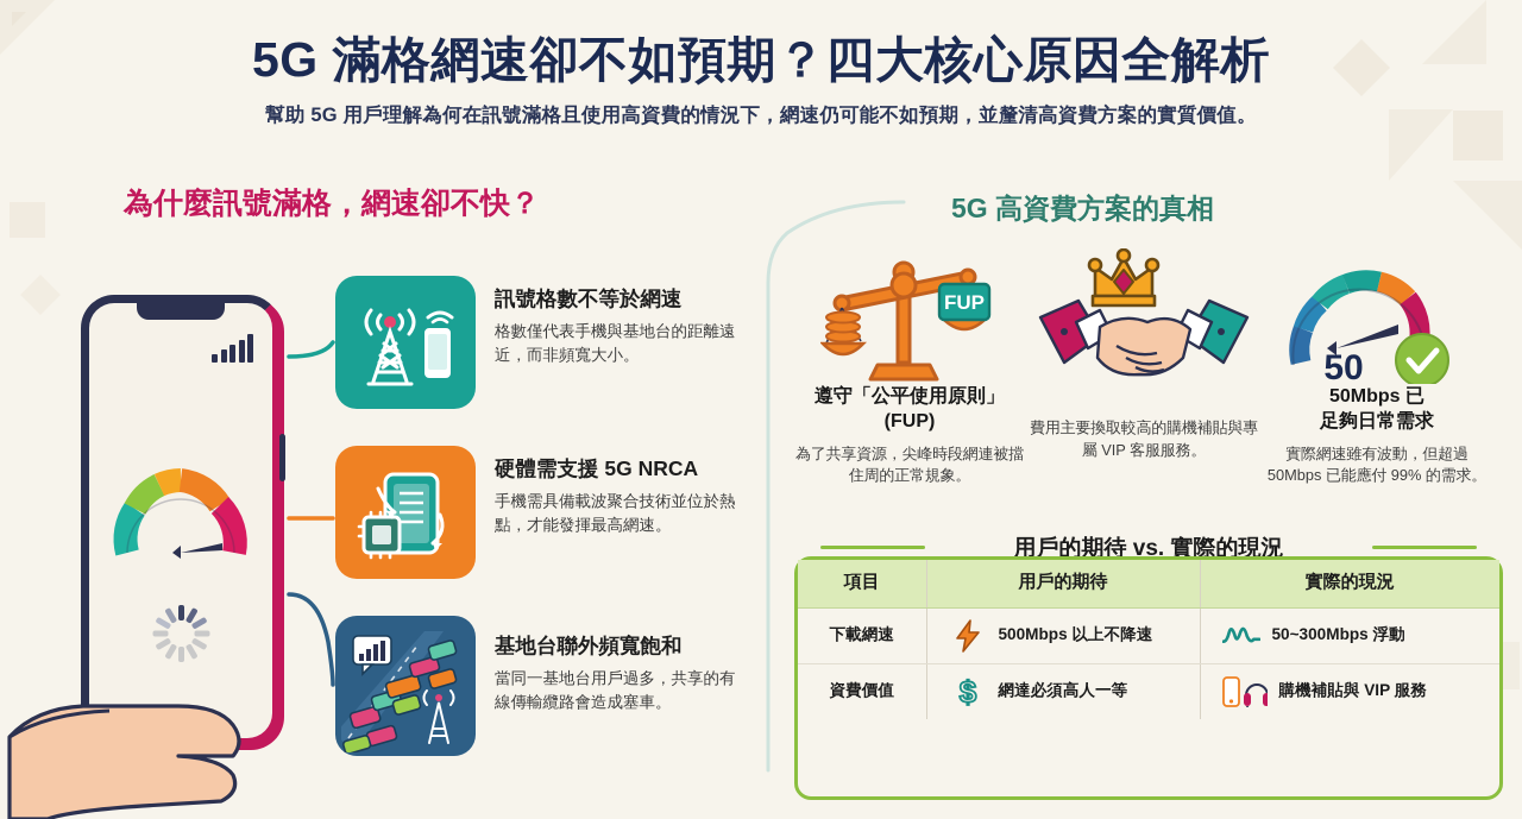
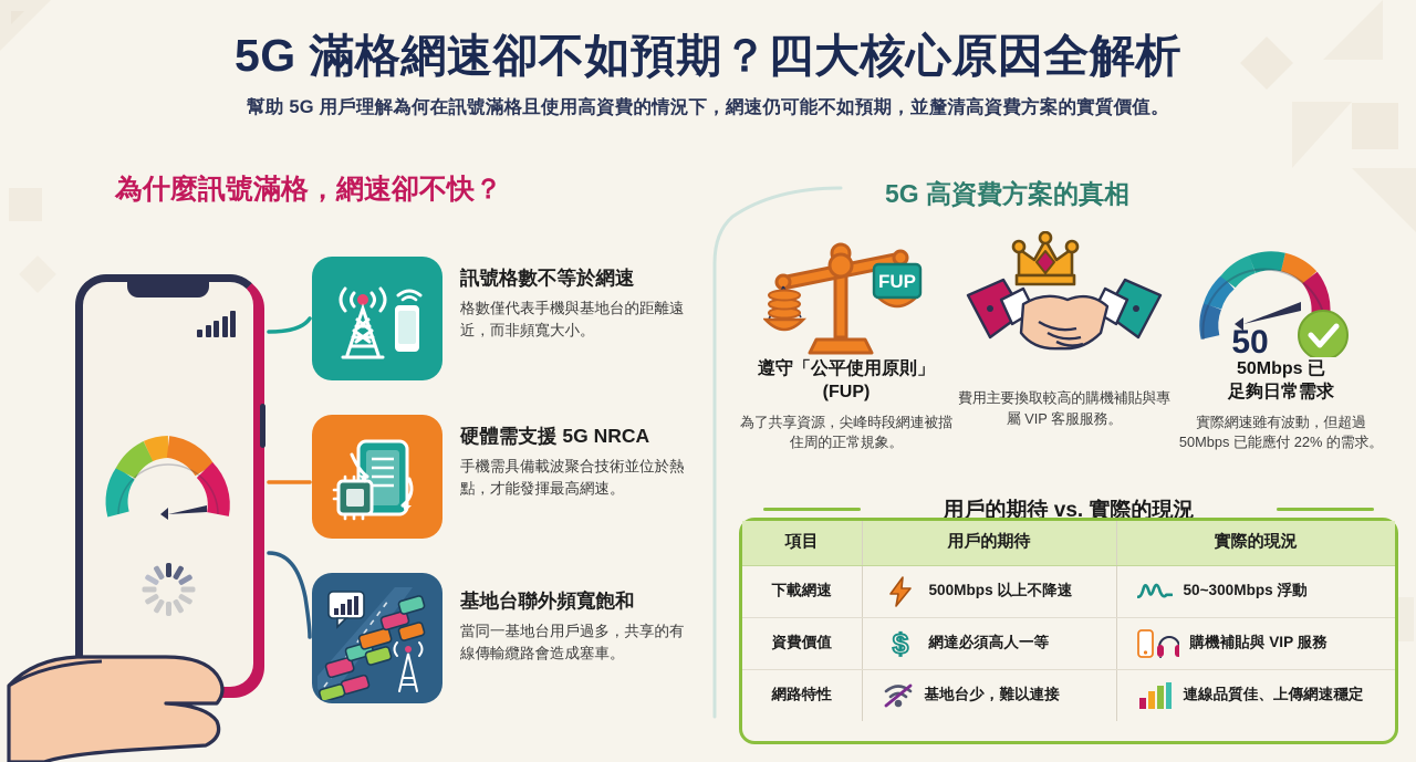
  5G 滿格網速卻不如預期？四大核心原因全解析
  幫助 5G 用戶理解為何在訊號滿格且使用高資費的情況下，網速仍可能不如預期，並釐清高資費方案的實質價值。
  為什麼訊號滿格，網速卻不快？
  訊號格數不等於網速
  格數僅代表手機與基地台的距離遠近，而非頻寬大小。
  硬體需支援 5G NRCA
  手機需具備載波聚合技術並位於熱點，才能發揮最高網速。
  基地台聯外頻寬飽和
  當同一基地台用戶過多，共享的有線傳輸纜路會造成塞車。
  5G 高資費方案的真相
  FUP
  遵守「公平使用原則」
  (FUP)
  為了共享資源，尖峰時段網連被擋住周的正常規象。
  費用主要換取較高的購機補貼與專屬 VIP 客服服務。
  50
  50Mbps 已
  足夠日常需求
- 實際網速雖有波動，但超過 50Mbps 已能應付 99% 的需求。
+ 實際網速雖有波動，但超過 50Mbps 已能應付 22% 的需求。
  用戶的期待 vs. 實際的現況
  項目	用戶的期待	實際的現況
  下載網速	500Mbps 以上不降速	50~300Mbps 浮動
  資費價值	$ 網達必須高人一等	購機補貼與 VIP 服務
+ 網路特性	基地台少，難以連接	連線品質佳、上傳網速穩定
